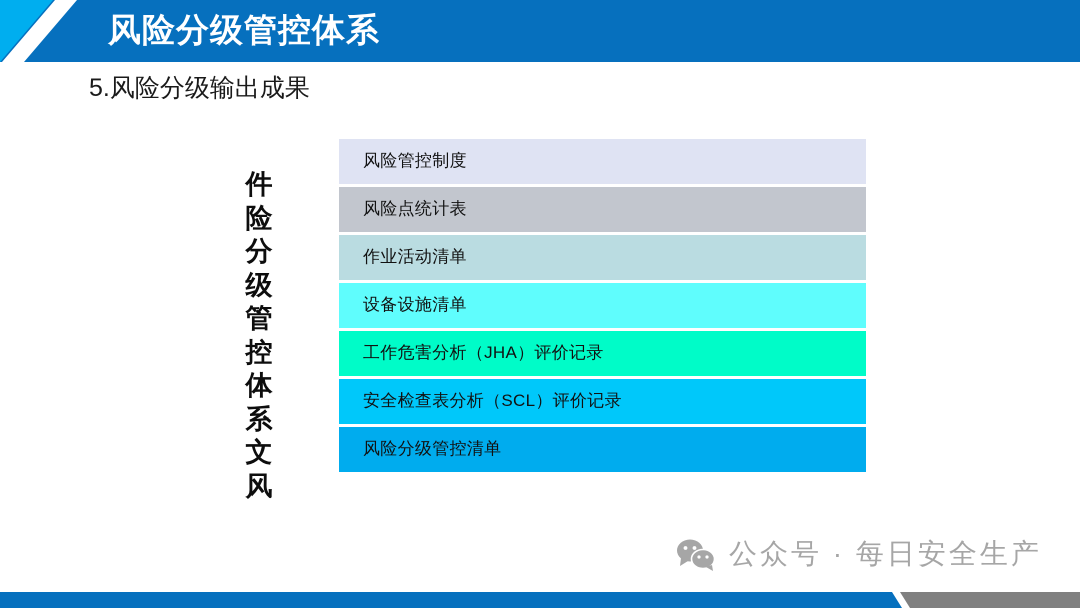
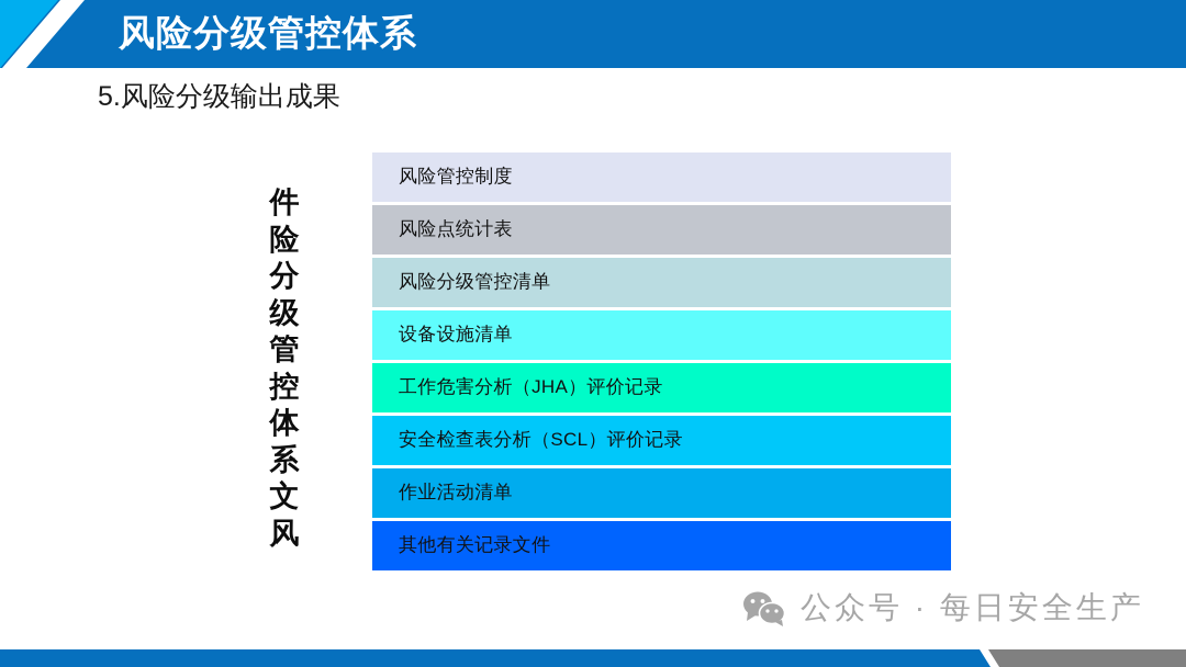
  风险分级管控体系
  5.风险分级输出成果
  件
  险
  分
  级
  管
  控
  体
  系
  文
  风
  风险管控制度
  风险点统计表
- 作业活动清单
+ 风险分级管控清单
  设备设施清单
  工作危害分析（JHA）评价记录
  安全检查表分析（SCL）评价记录
- 风险分级管控清单
+ 作业活动清单
+ 其他有关记录文件
  公众号 · 每日安全生产
